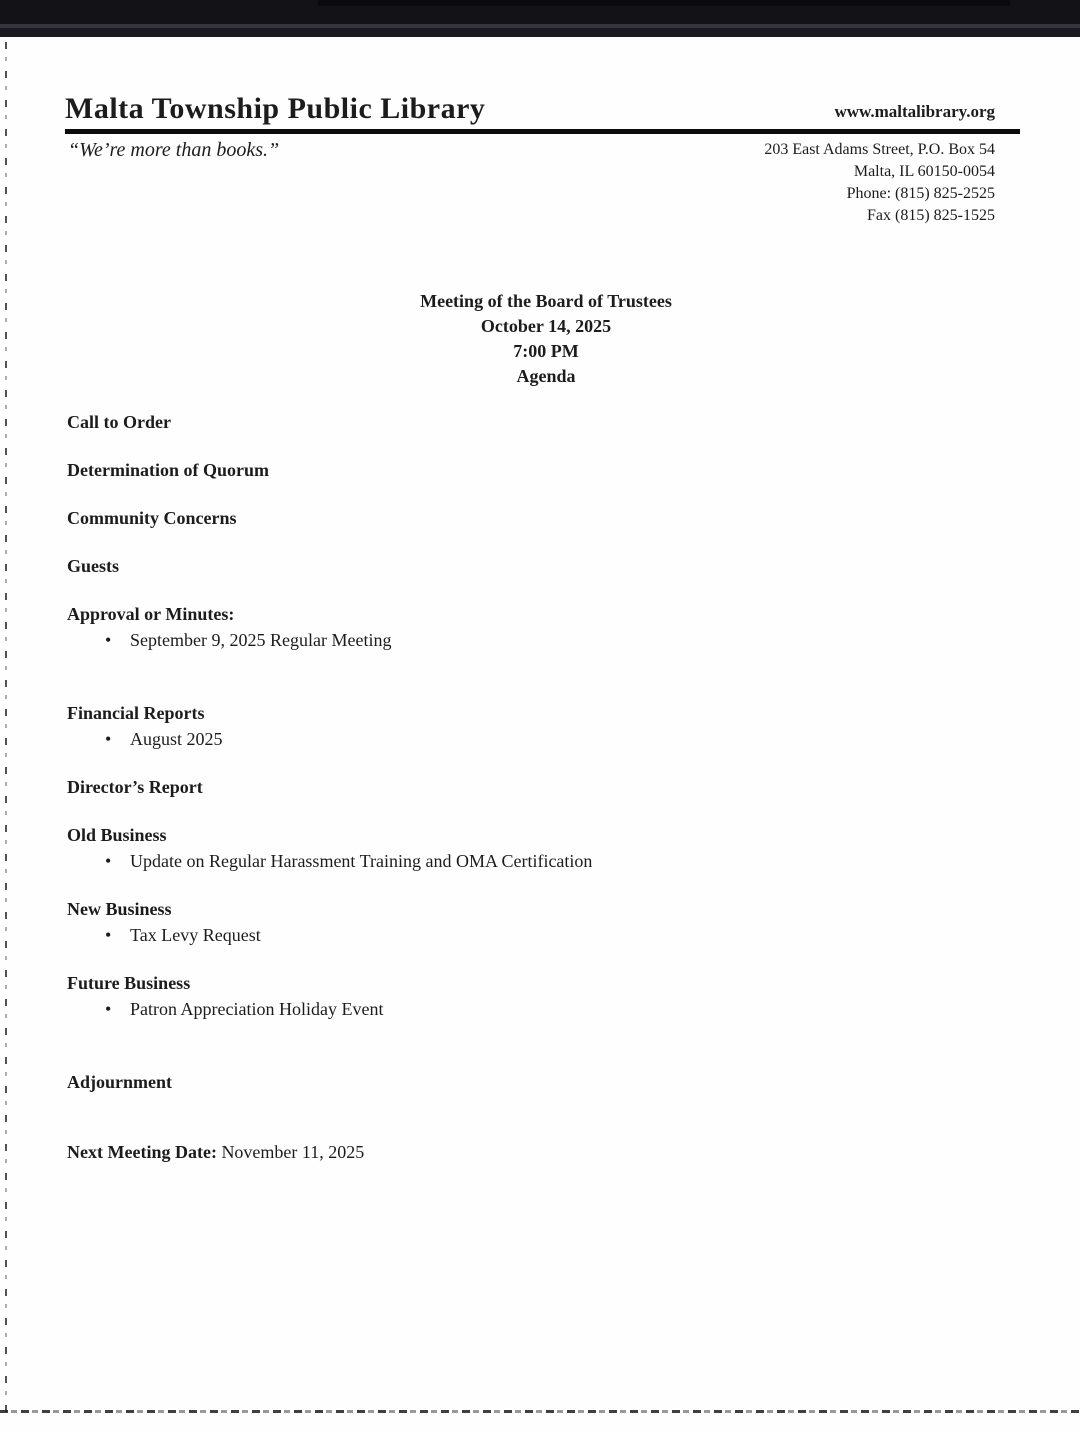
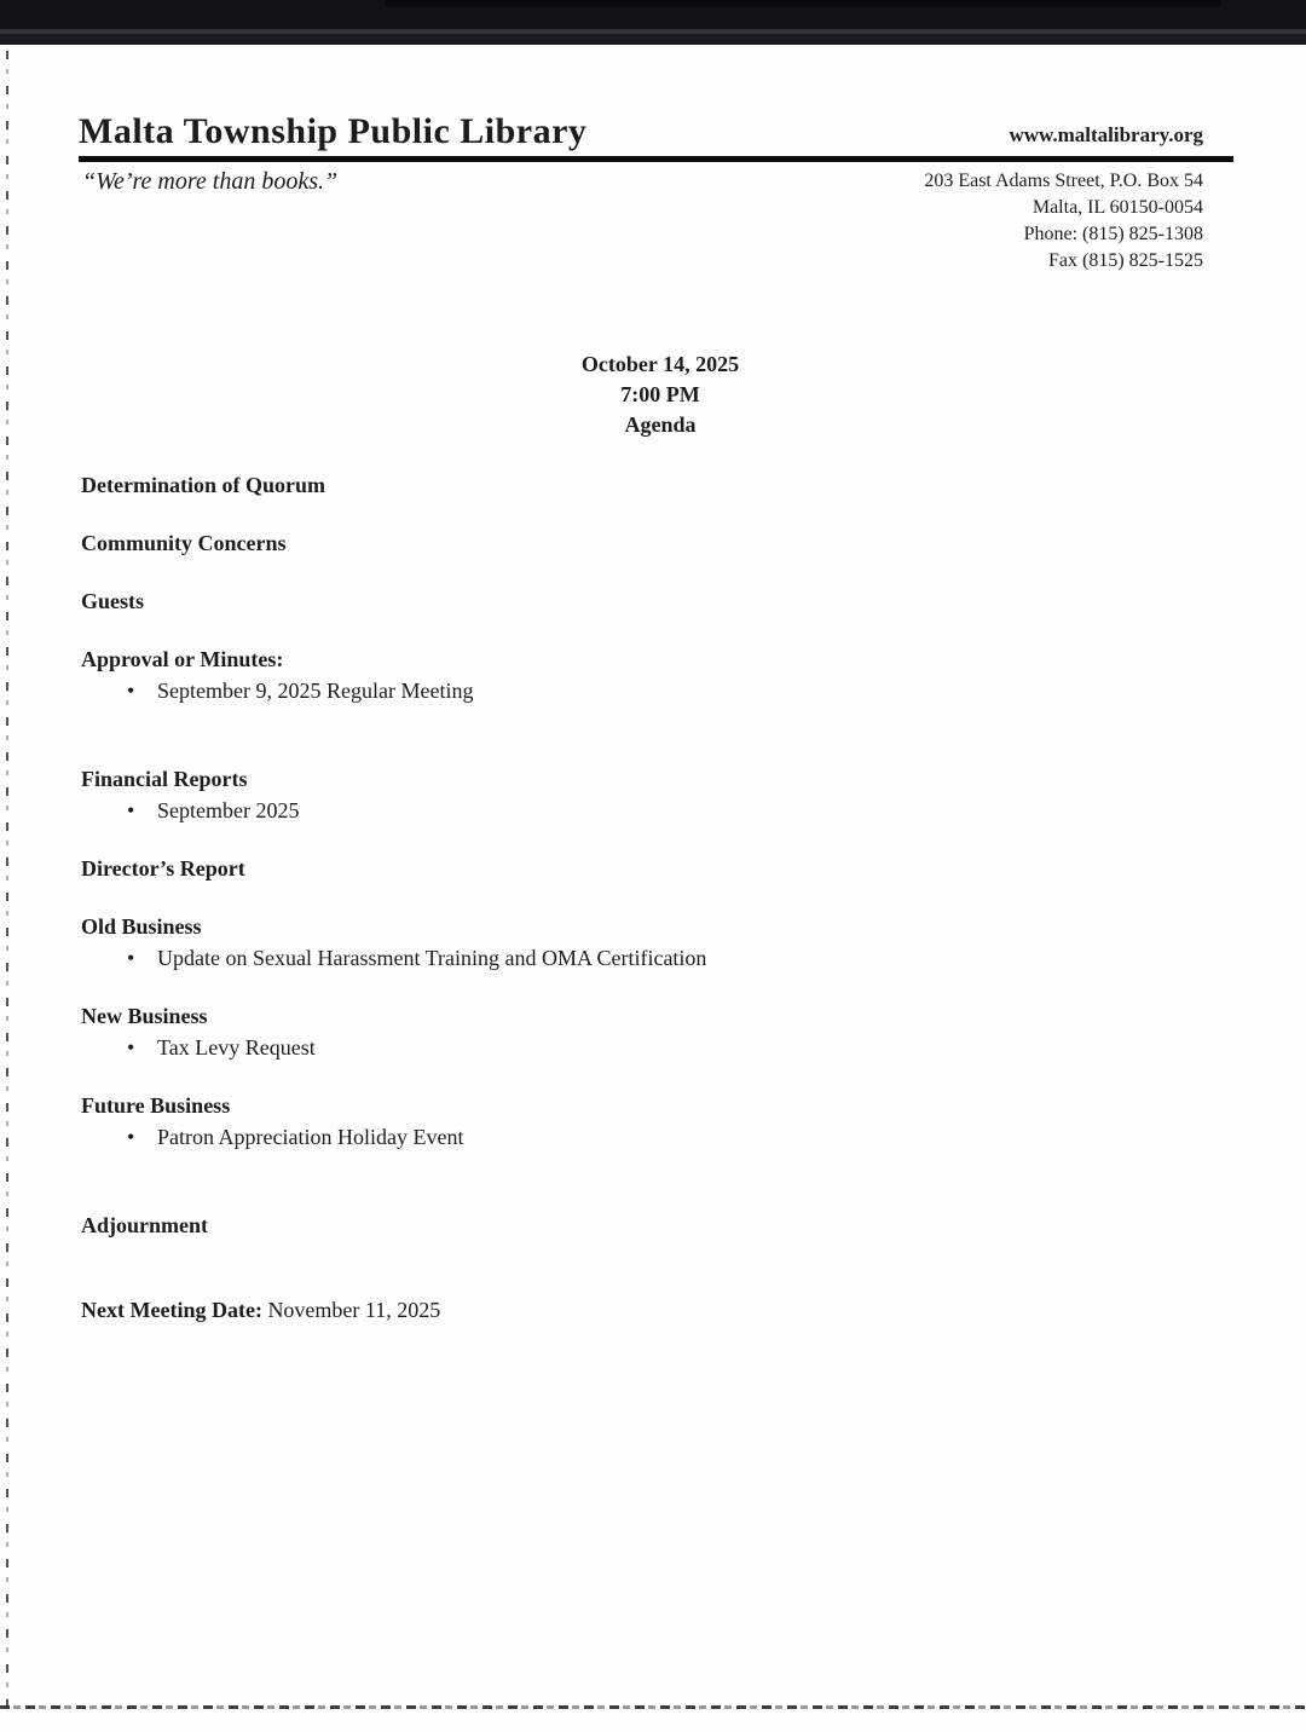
  Malta Township Public Library
  www.maltalibrary.org
  “We’re more than books.”
  203 East Adams Street, P.O. Box 54
  Malta, IL 60150-0054
- Phone: (815) 825-2525
+ Phone: (815) 825-1308
  Fax (815) 825-1525
- Meeting of the Board of Trustees
  October 14, 2025
  7:00 PM
  Agenda
- Call to Order
  Determination of Quorum
  Community Concerns
  Guests
  Approval or Minutes:
  September 9, 2025 Regular Meeting
  Financial Reports
- August 2025
+ September 2025
  Director’s Report
  Old Business
- Update on Regular Harassment Training and OMA Certification
+ Update on Sexual Harassment Training and OMA Certification
  New Business
  Tax Levy Request
  Future Business
  Patron Appreciation Holiday Event
  Adjournment
  Next Meeting Date: November 11, 2025
